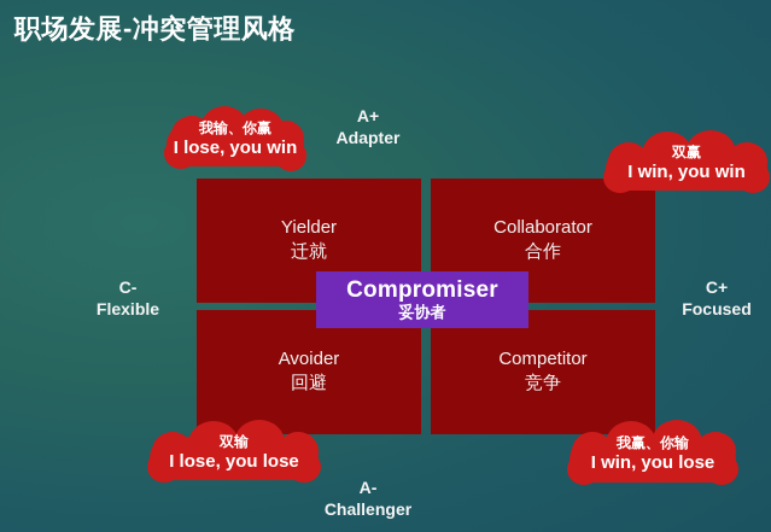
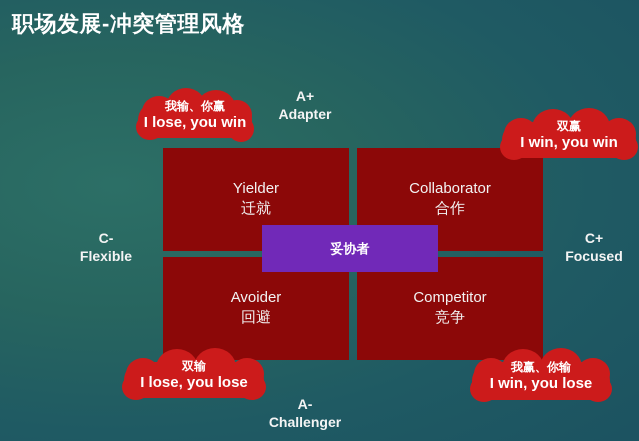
  职场发展-冲突管理风格
  Yielder
  迁就
  Collaborator
  合作
  Avoider
  回避
  Competitor
  竞争
- Compromiser
  妥协者
  A+
  Adapter
  A-
  Challenger
  C-
  Flexible
  C+
  Focused
  我输、你赢
  I lose, you win
  双赢
  I win, you win
  双输
  I lose, you lose
  我赢、你输
  I win, you lose
